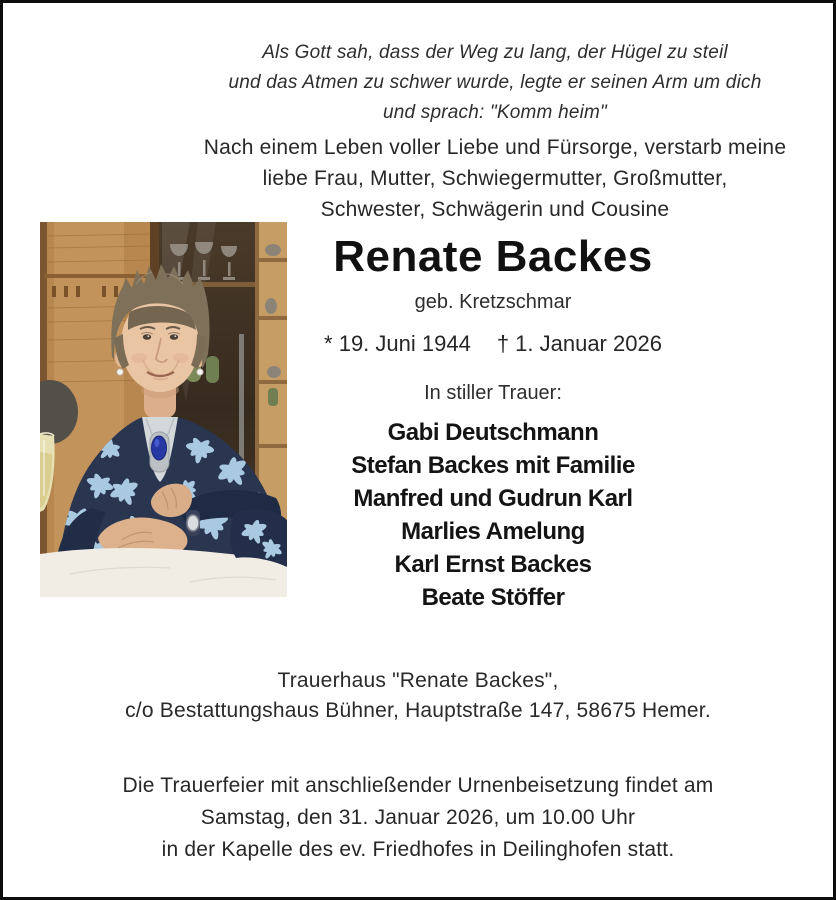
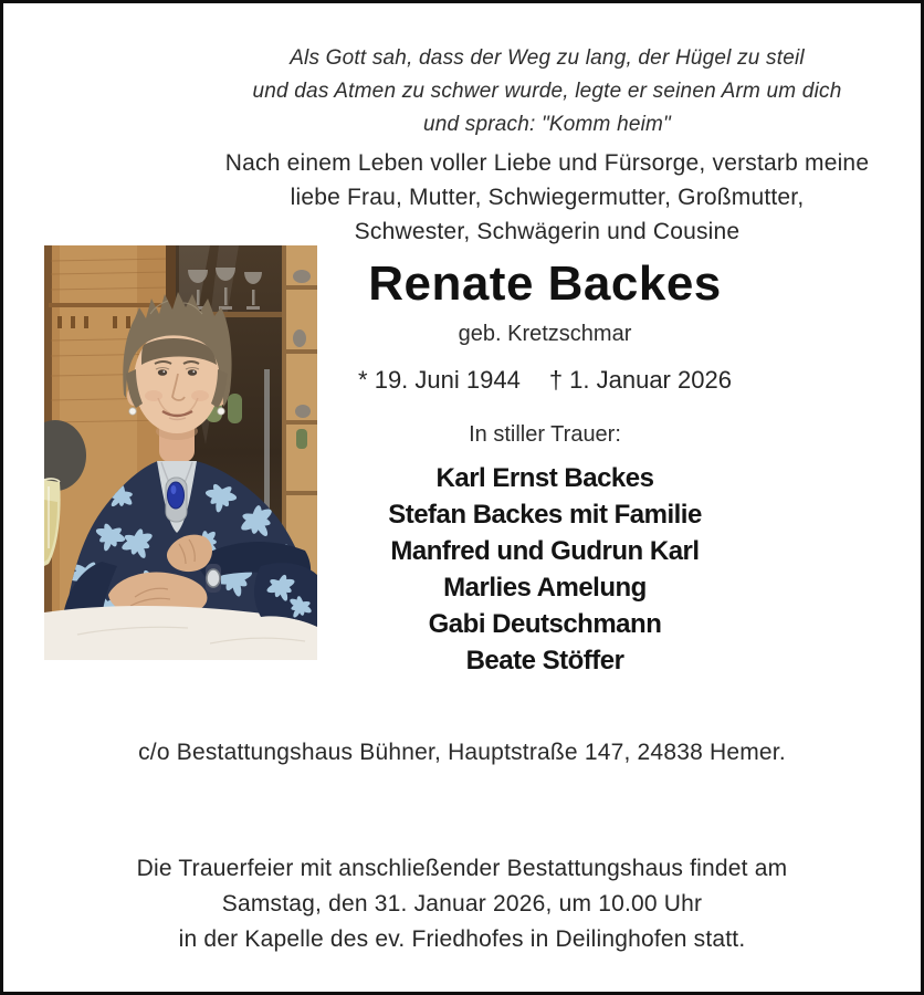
  Als Gott sah, dass der Weg zu lang, der Hügel zu steil
  und das Atmen zu schwer wurde, legte er seinen Arm um dich
  und sprach: "Komm heim"
  Nach einem Leben voller Liebe und Fürsorge, verstarb meine
  liebe Frau, Mutter, Schwiegermutter, Großmutter,
  Schwester, Schwägerin und Cousine
  Renate Backes
  geb. Kretzschmar
  * 19. Juni 1944 † 1. Januar 2026
  In stiller Trauer:
- Gabi Deutschmann
+ Karl Ernst Backes
  Stefan Backes mit Familie
  Manfred und Gudrun Karl
  Marlies Amelung
- Karl Ernst Backes
+ Gabi Deutschmann
  Beate Stöffer
- Trauerhaus "Renate Backes",
- c/o Bestattungshaus Bühner, Hauptstraße 147, 58675 Hemer.
+ c/o Bestattungshaus Bühner, Hauptstraße 147, 24838 Hemer.
- Die Trauerfeier mit anschließender Urnenbeisetzung findet am
+ Die Trauerfeier mit anschließender Bestattungshaus findet am
  Samstag, den 31. Januar 2026, um 10.00 Uhr
  in der Kapelle des ev. Friedhofes in Deilinghofen statt.
